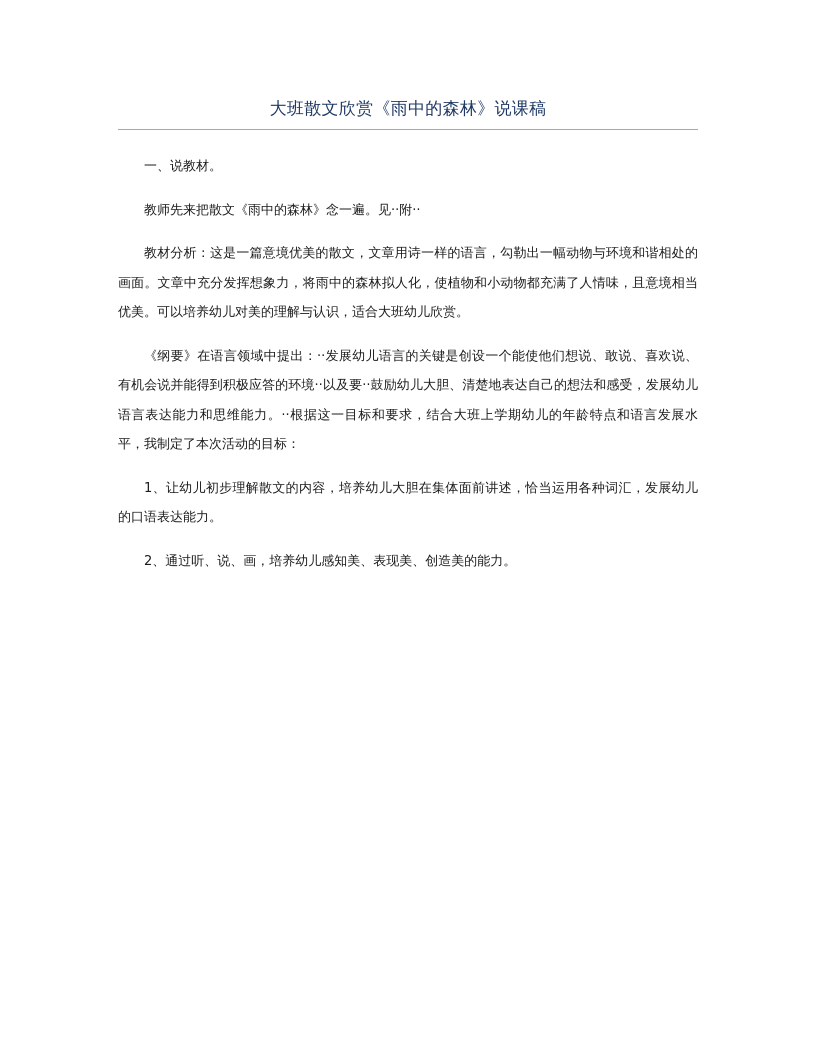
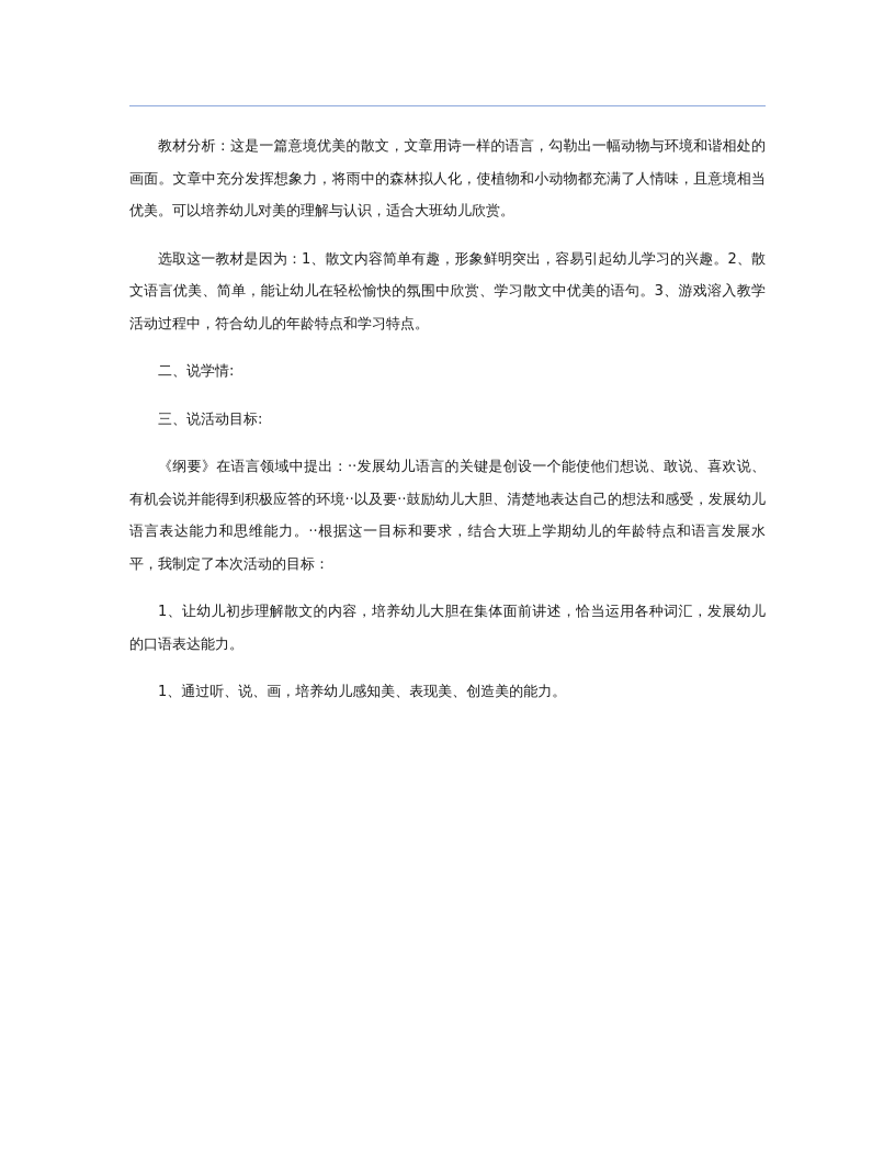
- 大班散文欣赏《雨中的森林》说课稿
- 一、说教材。
- 教师先来把散文《雨中的森林》念一遍。见··附··
  教材分析：这是一篇意境优美的散文，文章用诗一样的语言，勾勒出一幅动物与环境和谐相处的画面。文章中充分发挥想象力，将雨中的森林拟人化，使植物和小动物都充满了人情味，且意境相当优美。可以培养幼儿对美的理解与认识，适合大班幼儿欣赏。
+ 选取这一教材是因为：1、散文内容简单有趣，形象鲜明突出，容易引起幼儿学习的兴趣。2、散文语言优美、简单，能让幼儿在轻松愉快的氛围中欣赏、学习散文中优美的语句。3、游戏溶入教学活动过程中，符合幼儿的年龄特点和学习特点。
+ 二、说学情:
+ 三、说活动目标:
  《纲要》在语言领域中提出：··发展幼儿语言的关键是创设一个能使他们想说、敢说、喜欢说、有机会说并能得到积极应答的环境··以及要··鼓励幼儿大胆、清楚地表达自己的想法和感受，发展幼儿语言表达能力和思维能力。··根据这一目标和要求，结合大班上学期幼儿的年龄特点和语言发展水平，我制定了本次活动的目标：
  1、让幼儿初步理解散文的内容，培养幼儿大胆在集体面前讲述，恰当运用各种词汇，发展幼儿的口语表达能力。
- 2、通过听、说、画，培养幼儿感知美、表现美、创造美的能力。
+ 1、通过听、说、画，培养幼儿感知美、表现美、创造美的能力。
